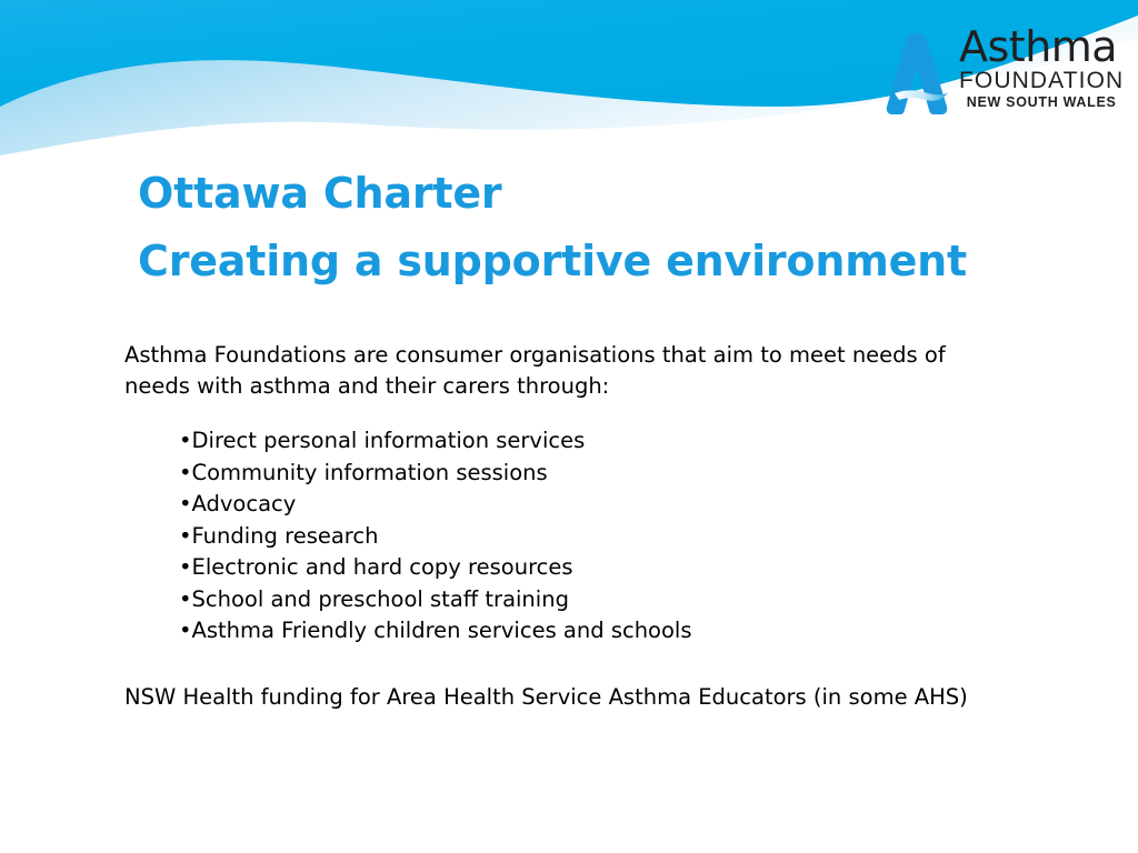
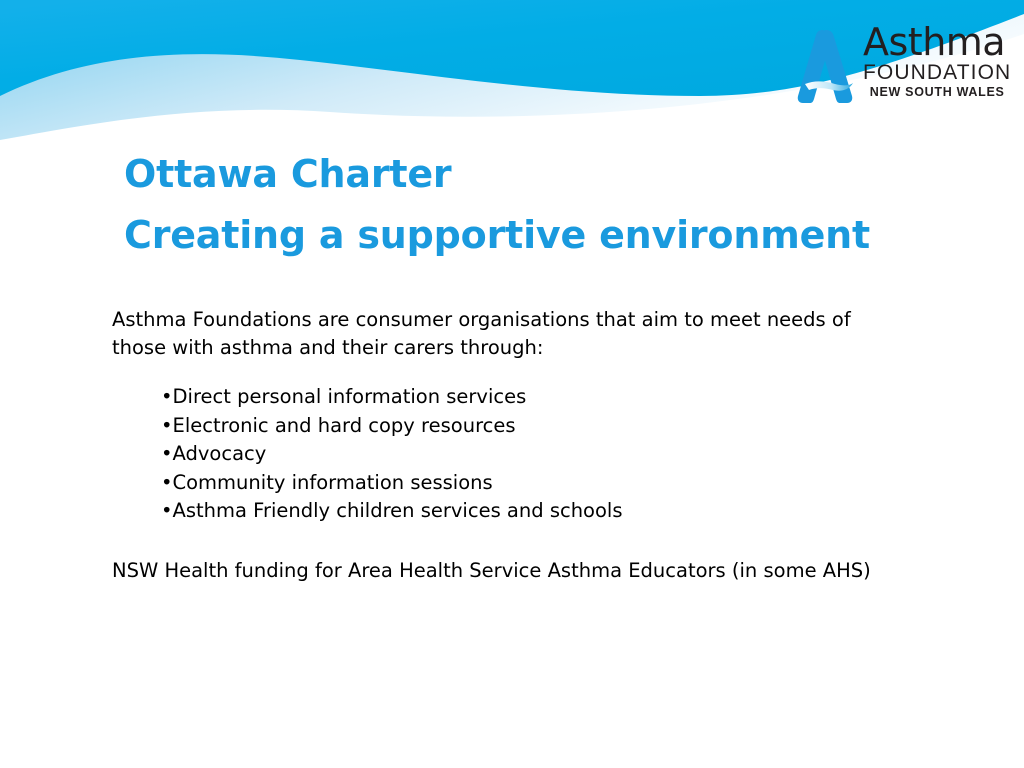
  Asthma
  FOUNDATION
  NEW SOUTH WALES
  Ottawa Charter
  Creating a supportive environment
- Asthma Foundations are consumer organisations that aim to meet needs of needs with asthma and their carers through:
+ Asthma Foundations are consumer organisations that aim to meet needs of those with asthma and their carers through:
  •Direct personal information services
- •Community information sessions
+ •Electronic and hard copy resources
  •Advocacy
- •Funding research
- •Electronic and hard copy resources
+ •Community information sessions
- •School and preschool staff training
  •Asthma Friendly children services and schools
  NSW Health funding for Area Health Service Asthma Educators (in some AHS)
